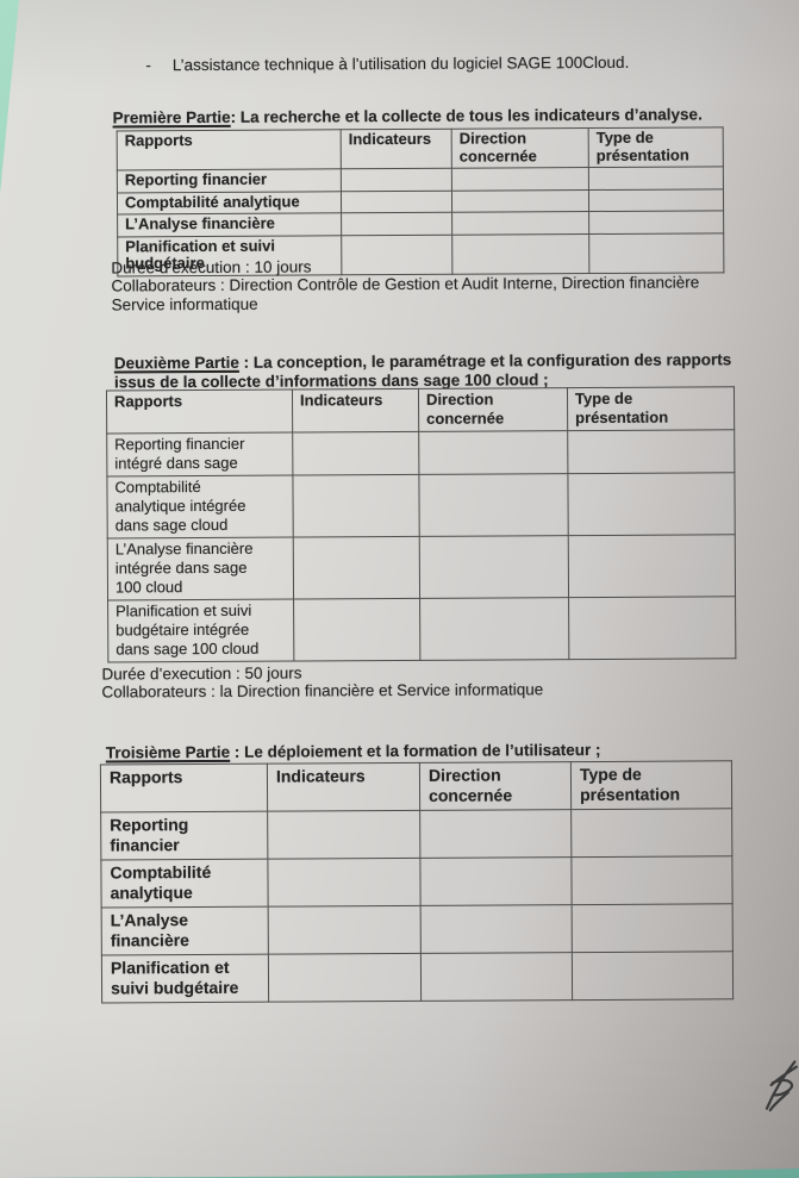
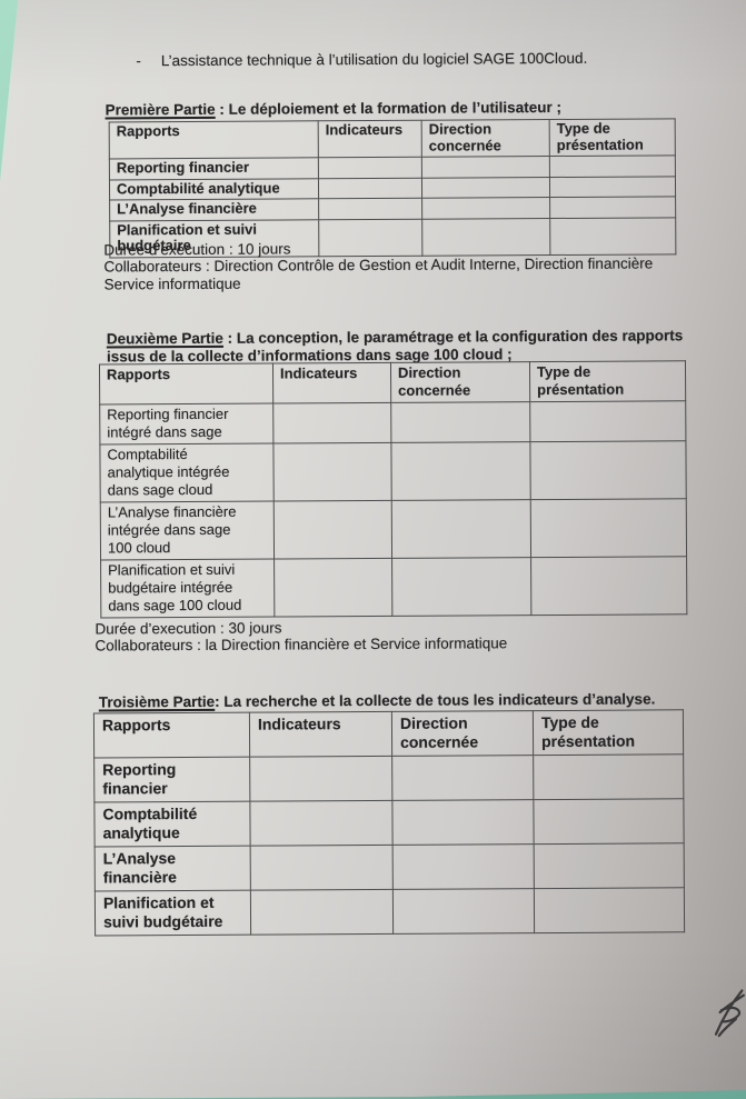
  - L’assistance technique à l’utilisation du logiciel SAGE 100Cloud.
- Première Partie: La recherche et la collecte de tous les indicateurs d’analyse.
+ Première Partie : Le déploiement et la formation de l’utilisateur ;
  Rapports	Indicateurs	Direction concernée	Type de présentation
  Reporting financier
  Comptabilité analytique
  L’Analyse financière
  Planification et suivi budgétaire
  Durée d’exécution : 10 jours
  Collaborateurs : Direction Contrôle de Gestion et Audit Interne, Direction financière
  Service informatique
  Deuxième Partie : La conception, le paramétrage et la configuration des rapports
  issus de la collecte d’informations dans sage 100 cloud ;
  Rapports	Indicateurs	Direction concernée	Type de présentation
  Reporting financier intégré dans sage
  Comptabilité analytique intégrée dans sage cloud
  L’Analyse financière intégrée dans sage 100 cloud
  Planification et suivi budgétaire intégrée dans sage 100 cloud
- Durée d’execution : 50 jours
+ Durée d’execution : 30 jours
  Collaborateurs : la Direction financière et Service informatique
- Troisième Partie : Le déploiement et la formation de l’utilisateur ;
+ Troisième Partie: La recherche et la collecte de tous les indicateurs d’analyse.
  Rapports	Indicateurs	Direction concernée	Type de présentation
  Reporting financier
  Comptabilité analytique
  L’Analyse financière
  Planification et suivi budgétaire
